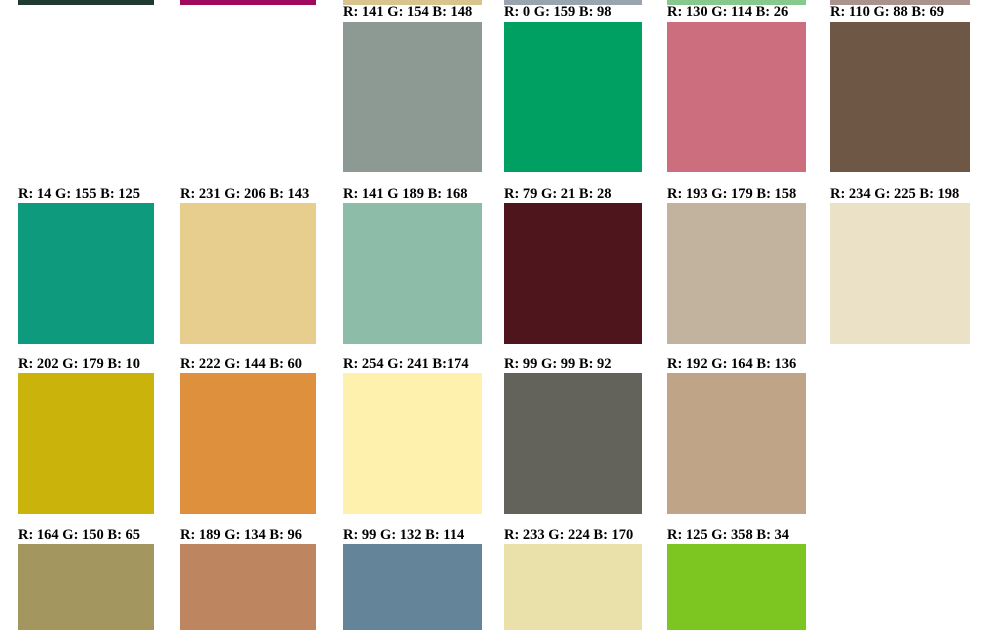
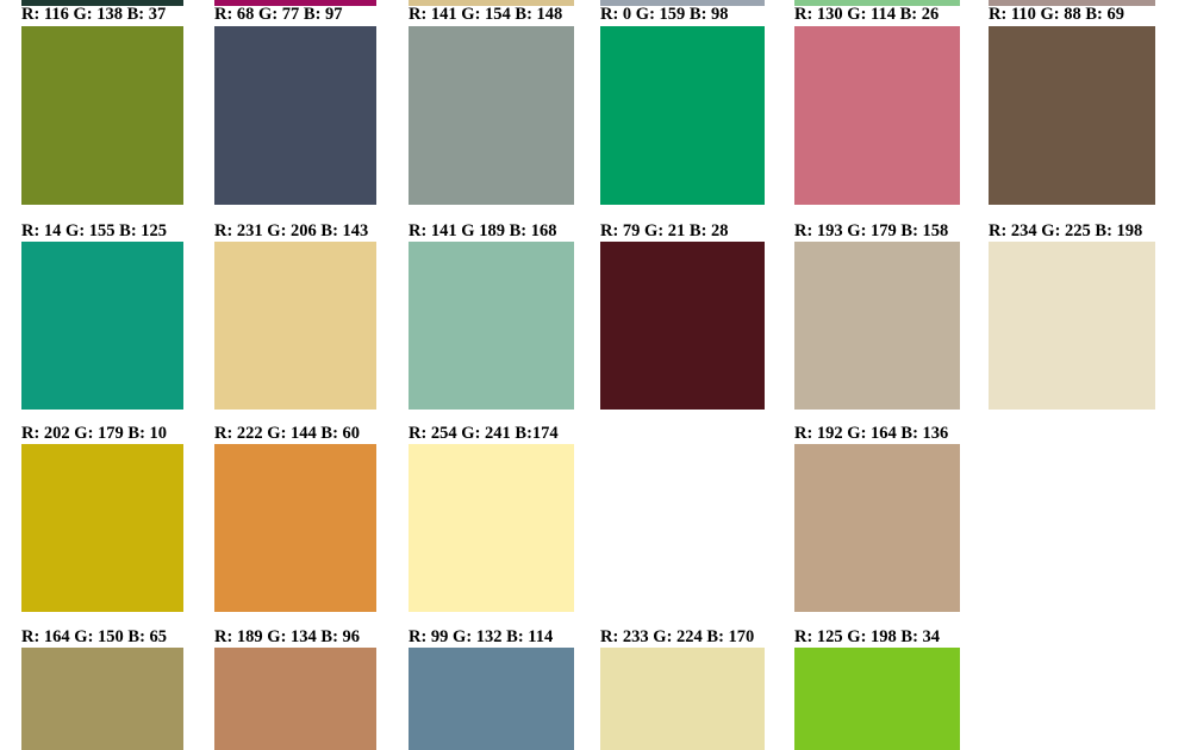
+ R: 116 G: 138 B: 37
+ R: 68 G: 77 B: 97
  R: 141 G: 154 B: 148
  R: 0 G: 159 B: 98
  R: 130 G: 114 B: 26
  R: 110 G: 88 B: 69
  R: 14 G: 155 B: 125
  R: 231 G: 206 B: 143
  R: 141 G 189 B: 168
  R: 79 G: 21 B: 28
  R: 193 G: 179 B: 158
  R: 234 G: 225 B: 198
  R: 202 G: 179 B: 10
  R: 222 G: 144 B: 60
  R: 254 G: 241 B:174
- R: 99 G: 99 B: 92
  R: 192 G: 164 B: 136
  R: 164 G: 150 B: 65
  R: 189 G: 134 B: 96
  R: 99 G: 132 B: 114
  R: 233 G: 224 B: 170
- R: 125 G: 358 B: 34
+ R: 125 G: 198 B: 34
